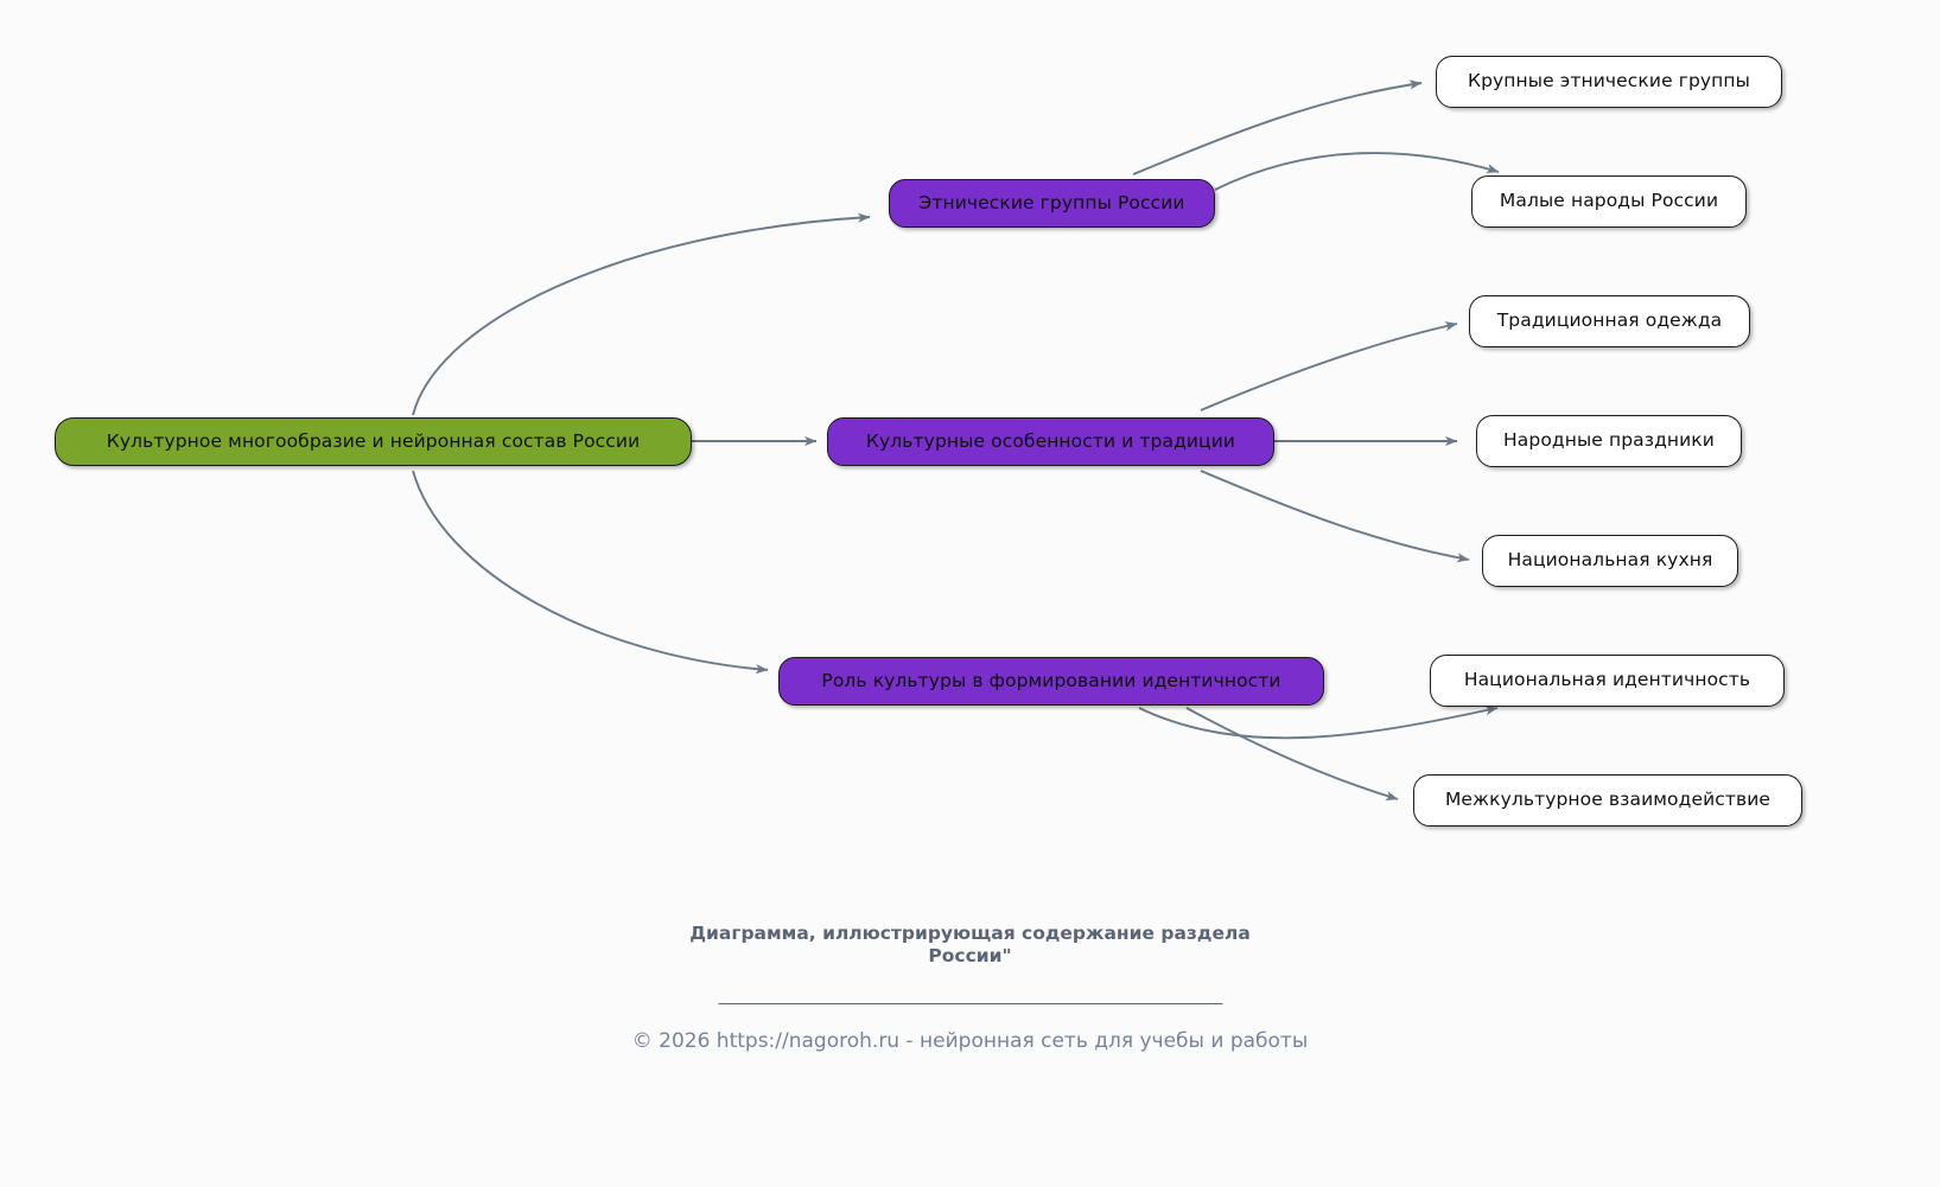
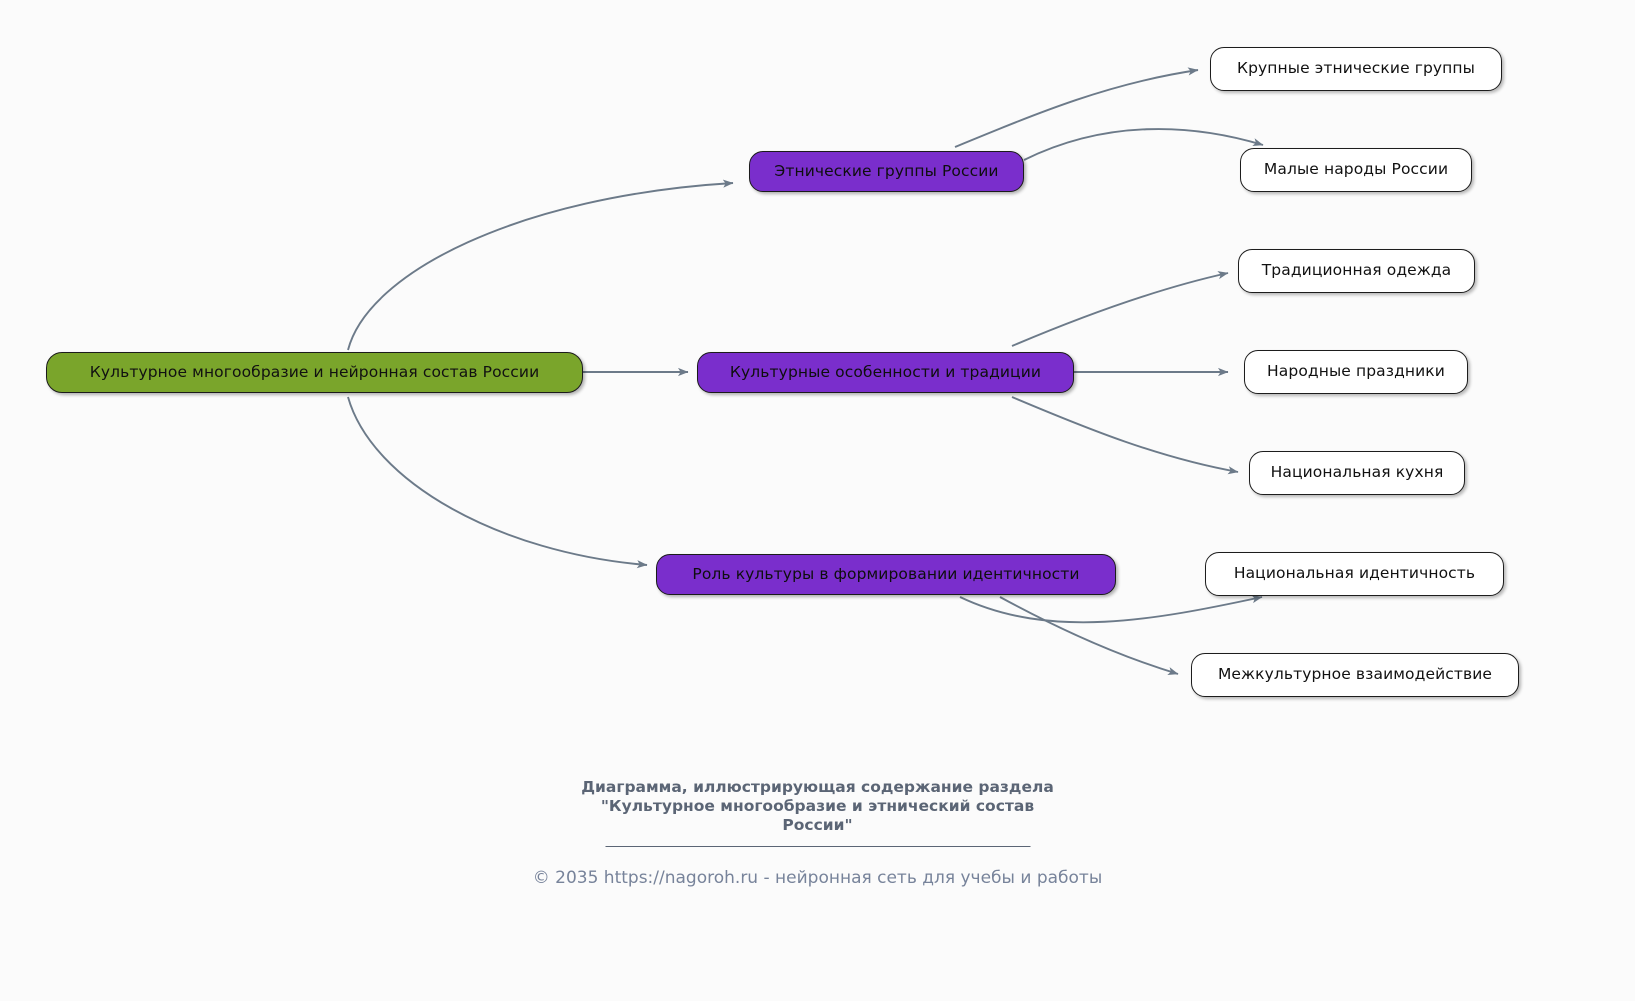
  Культурное многообразие и нейронная состав России
  Этнические группы России
  Культурные особенности и традиции
  Роль культуры в формировании идентичности
  Крупные этнические группы
  Малые народы России
  Традиционная одежда
  Народные праздники
  Национальная кухня
  Национальная идентичность
  Межкультурное взаимодействие
  Диаграмма, иллюстрирующая содержание раздела
+ "Культурное многообразие и этнический состав
  России"
- © 2026 https://nagoroh.ru - нейронная сеть для учебы и работы
+ © 2035 https://nagoroh.ru - нейронная сеть для учебы и работы
